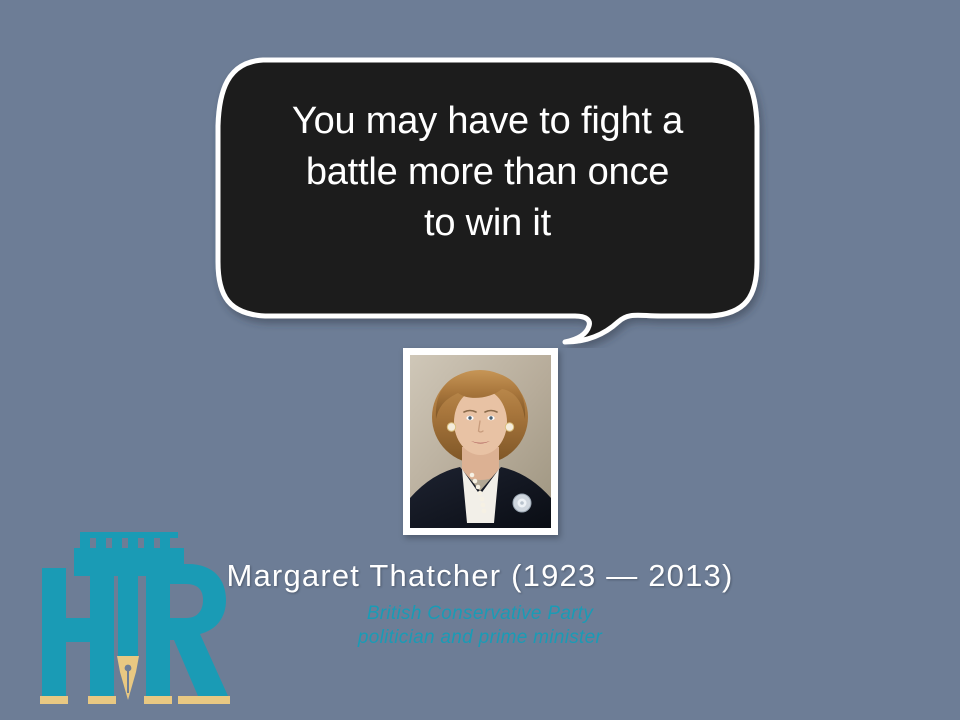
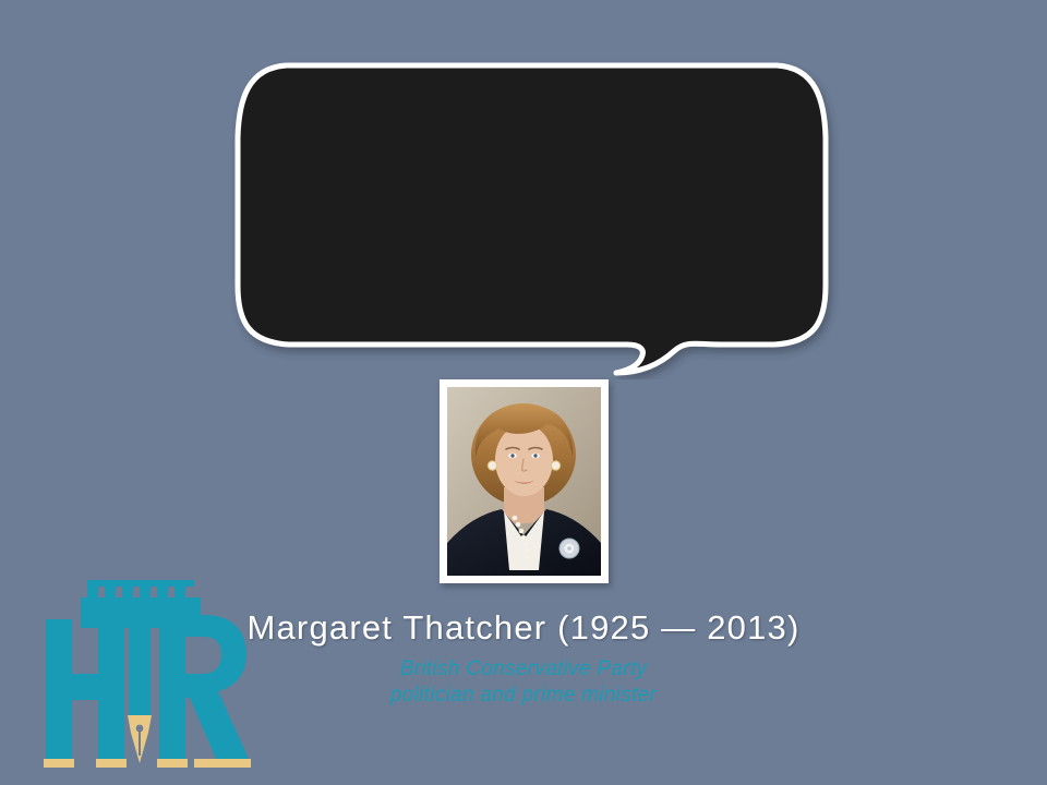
- You may have to fight a
- battle more than once
- to win it
- Margaret Thatcher (1923 — 2013)
+ Margaret Thatcher (1925 — 2013)
  British Conservative Party
  politician and prime minister
